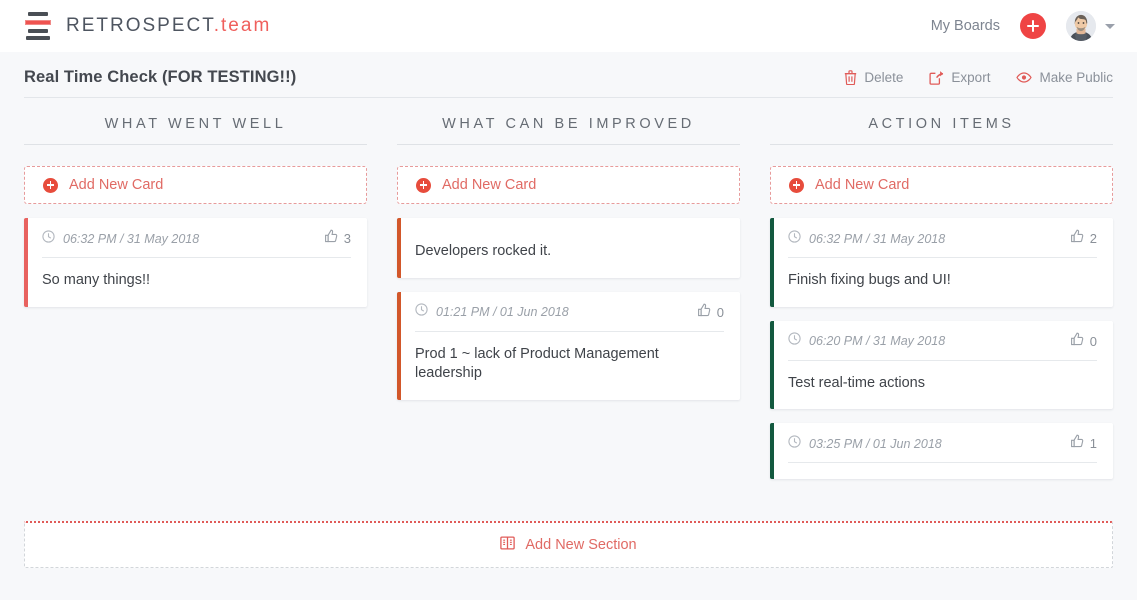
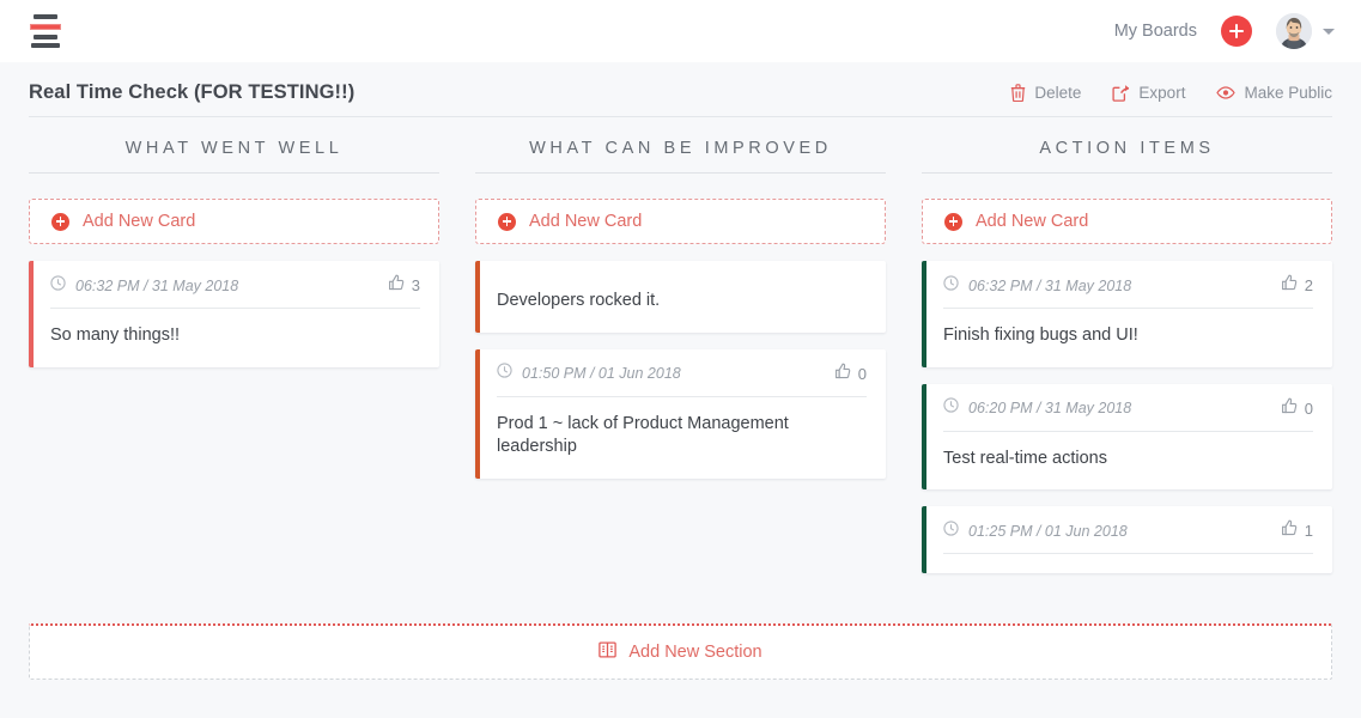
- RETROSPECT.team
  My Boards
  Real Time Check (FOR TESTING!!)
  Delete
  Export
  Make Public
  WHAT WENT WELL
  Add New Card
  06:32 PM / 31 May 2018
  3
  So many things!!
  WHAT CAN BE IMPROVED
  Add New Card
  Developers rocked it.
- 01:21 PM / 01 Jun 2018
+ 01:50 PM / 01 Jun 2018
  0
  Prod 1 ~ lack of Product Management leadership
  ACTION ITEMS
  Add New Card
  06:32 PM / 31 May 2018
  2
  Finish fixing bugs and UI!
  06:20 PM / 31 May 2018
  0
  Test real-time actions
- 03:25 PM / 01 Jun 2018
+ 01:25 PM / 01 Jun 2018
  1
  Add New Section
